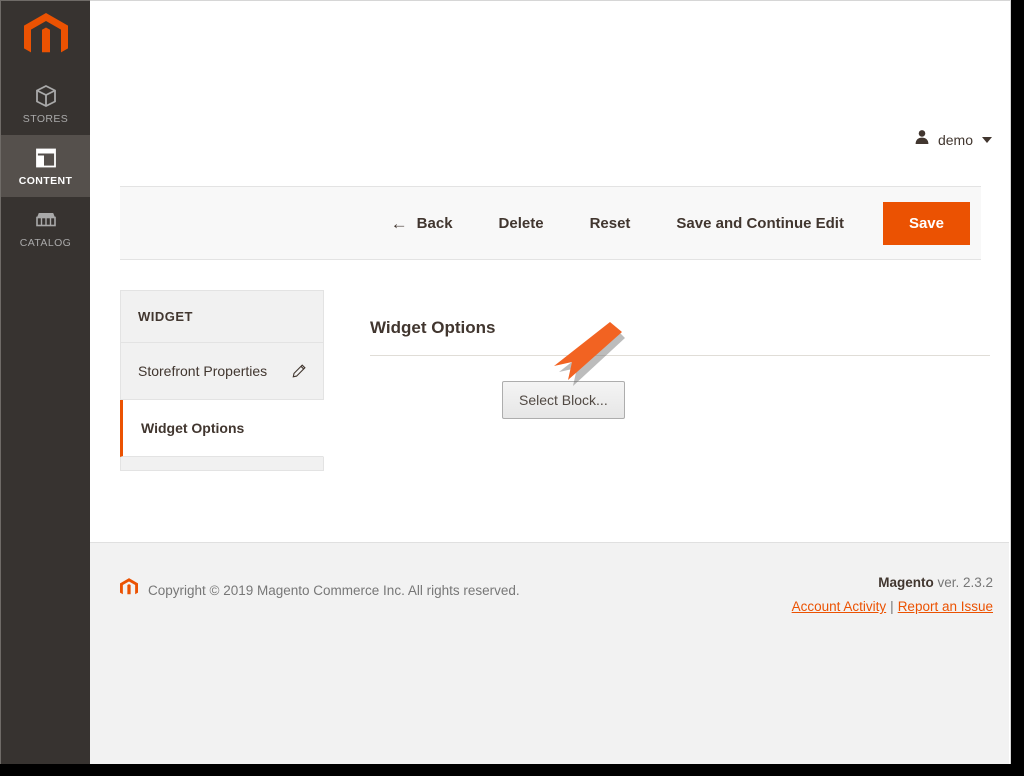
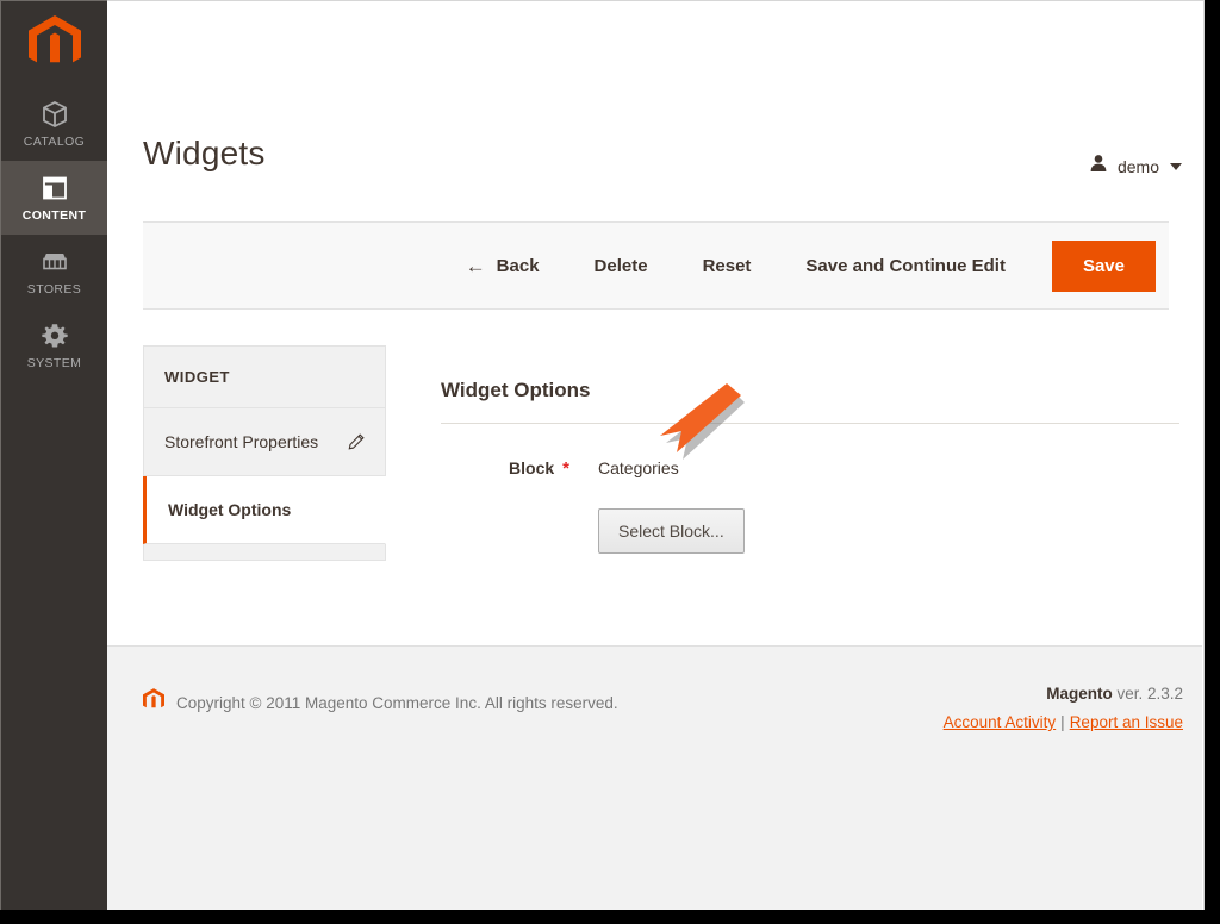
- STORES
+ CATALOG
  CONTENT
- CATALOG
+ STORES
+ SYSTEM
+ Widgets
  demo
  ←
  Back
  Delete
  Reset
  Save and Continue Edit
  Save
  WIDGET
  Storefront Properties
  Widget Options
  Widget Options
+ Block *
+ Categories
  Select Block...
- Copyright © 2019 Magento Commerce Inc. All rights reserved.
+ Copyright © 2011 Magento Commerce Inc. All rights reserved.
  Magento ver. 2.3.2
  Account Activity | Report an Issue
